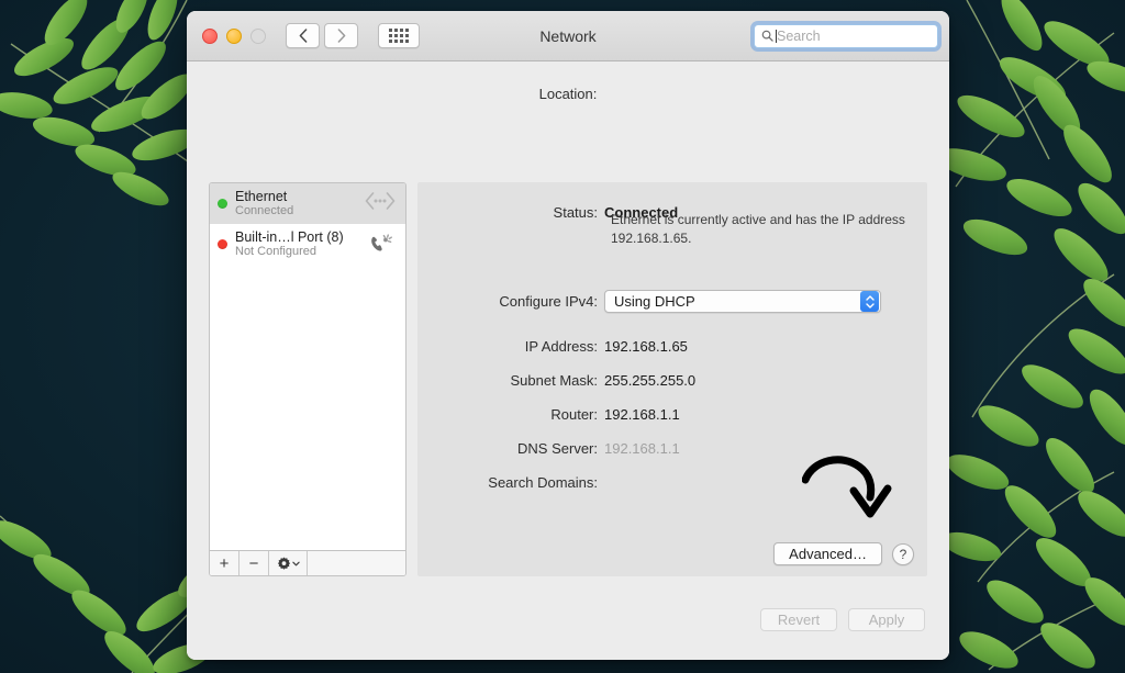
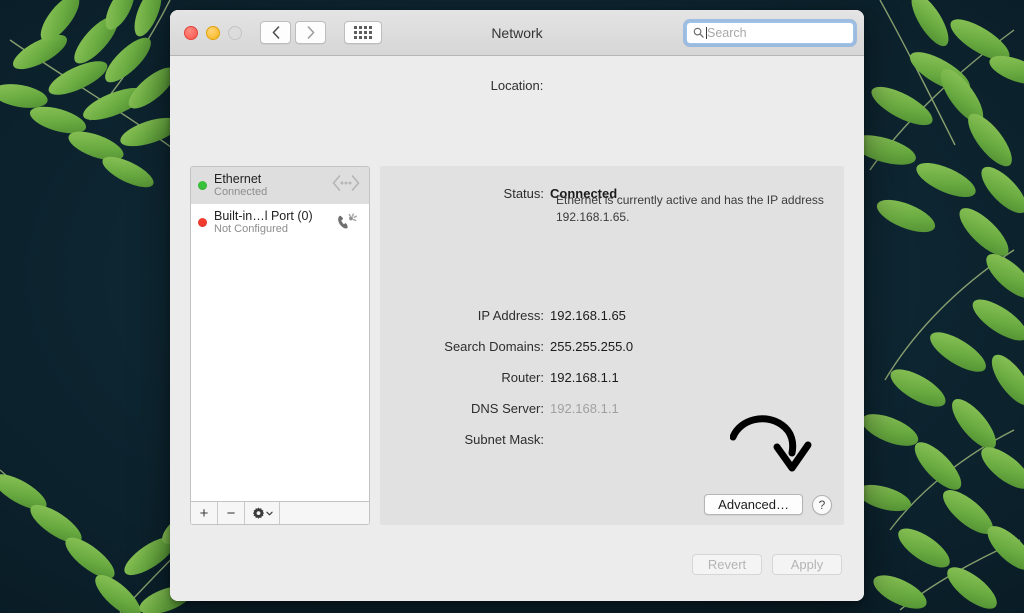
  Network
  Search
  Location:
  Ethernet
  Connected
- Built-in…l Port (8)
+ Built-in…l Port (0)
  Not Configured
  +
  −
  Status:
  Connected
  Ethernet is currently active and has the IP address 192.168.1.65.
- Configure IPv4:
- Using DHCP
  IP Address:
  192.168.1.65
- Subnet Mask:
+ Search Domains:
  255.255.255.0
  Router:
  192.168.1.1
  DNS Server:
  192.168.1.1
- Search Domains:
+ Subnet Mask:
  Advanced…
  ?
  Revert
  Apply
